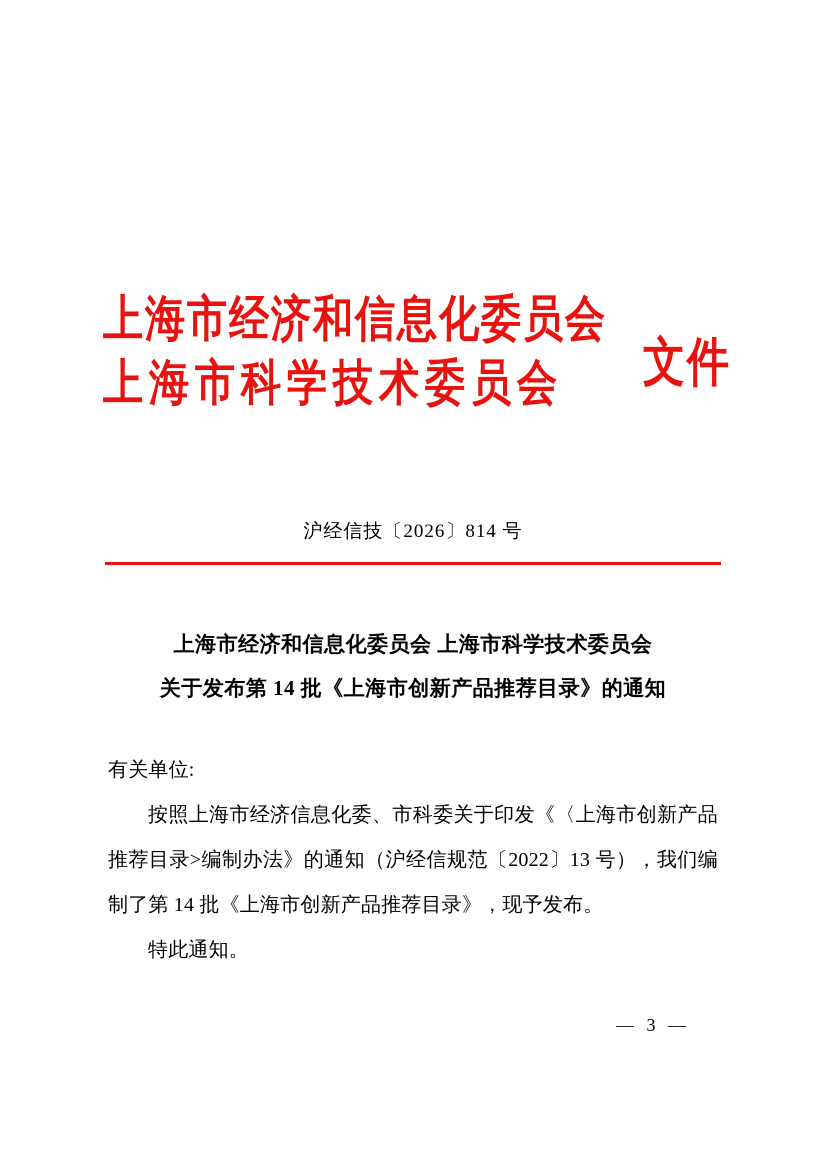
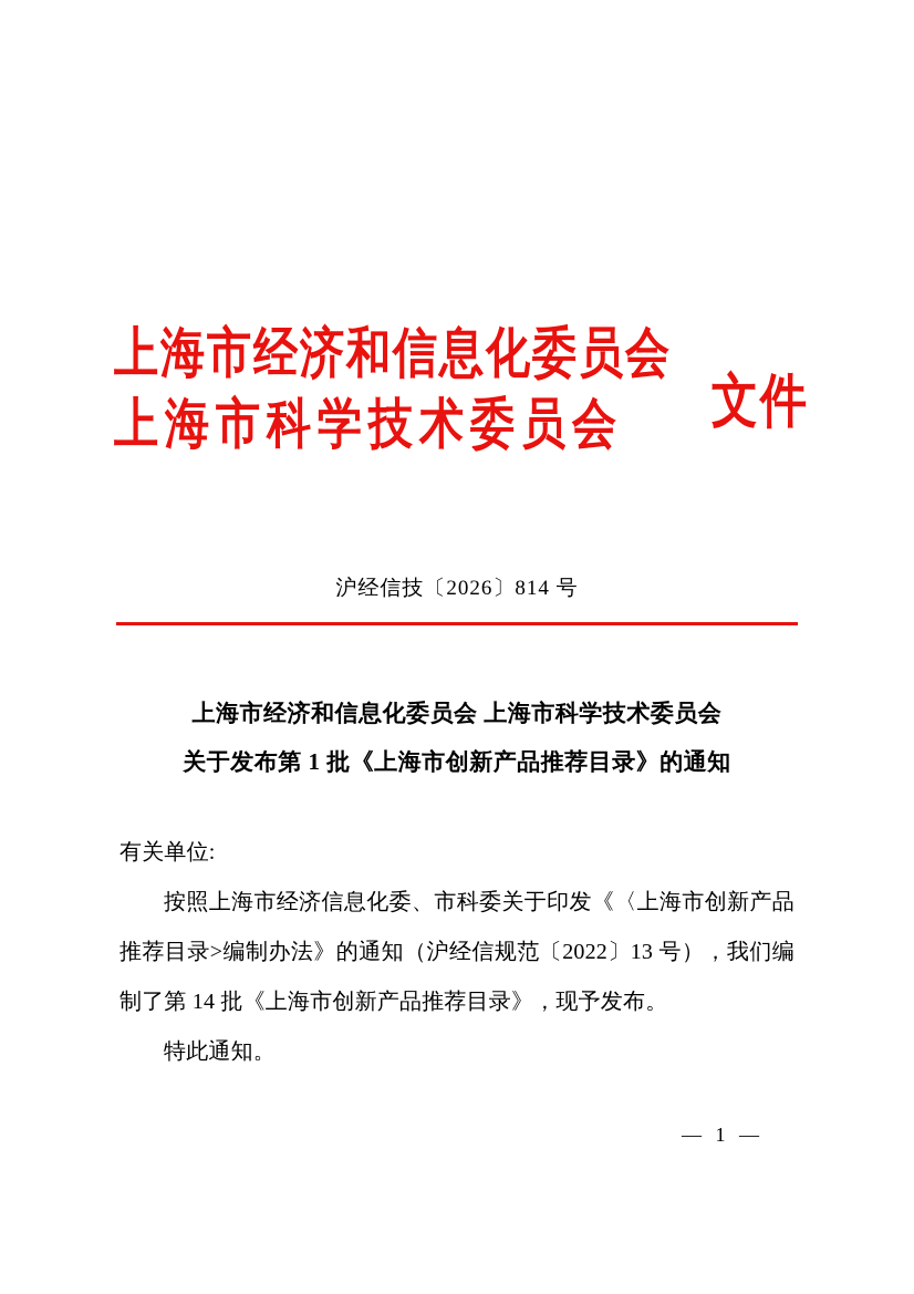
  上海市经济和信息化委员会
  上海市科学技术委员会
  文件
  沪经信技〔2026〕814 号
  上海市经济和信息化委员会 上海市科学技术委员会
- 关于发布第 14 批《上海市创新产品推荐目录》的通知
+ 关于发布第 1 批《上海市创新产品推荐目录》的通知
  有关单位:
  按照上海市经济信息化委、市科委关于印发《〈上海市创新产品推荐目录>编制办法》的通知（沪经信规范〔2022〕13 号），我们编制了第 14 批《上海市创新产品推荐目录》，现予发布。
  特此通知。
- — 3 —
+ — 1 —
